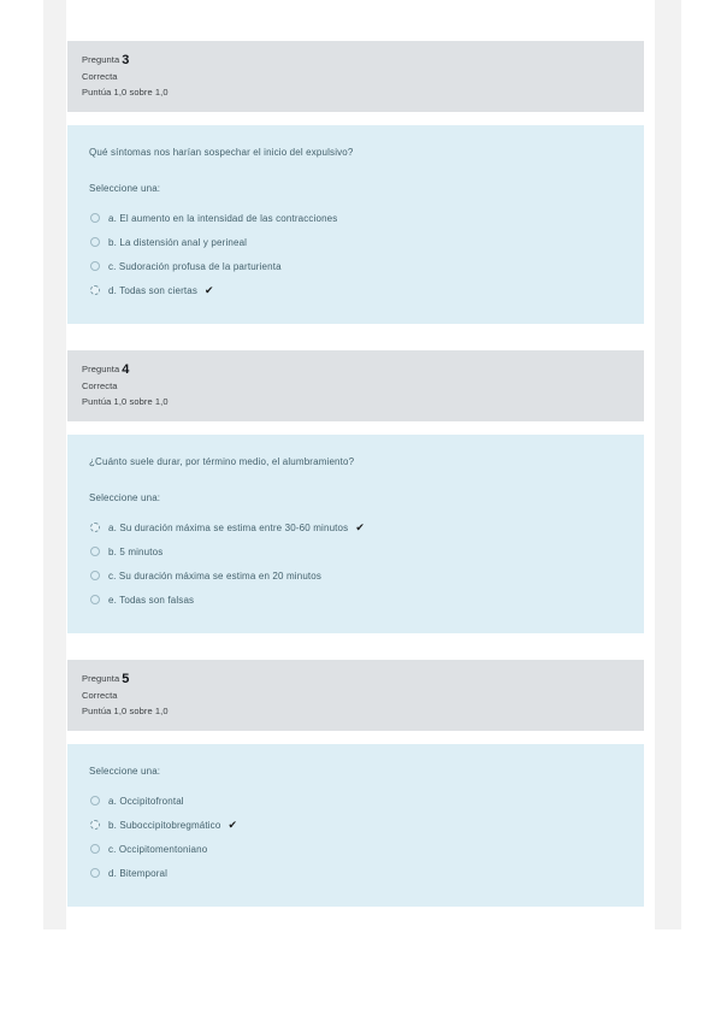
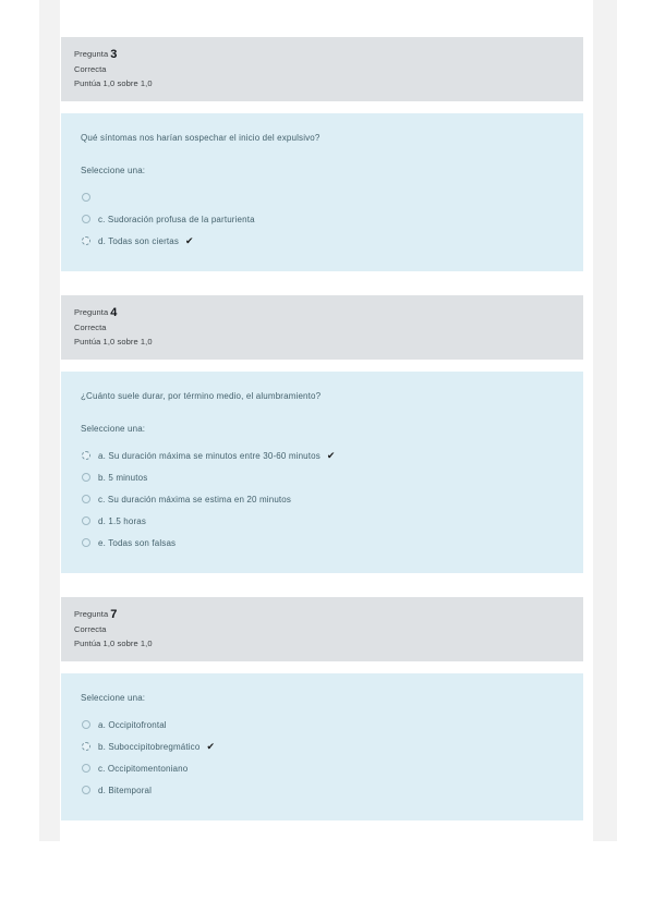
  Pregunta 3
  Correcta
  Puntúa 1,0 sobre 1,0
  Qué síntomas nos harían sospechar el inicio del expulsivo?
  Seleccione una:
- a. El aumento en la intensidad de las contracciones
- b. La distensión anal y perineal
  c. Sudoración profusa de la parturienta
  d. Todas son ciertas
  ✔
  Pregunta 4
  Correcta
  Puntúa 1,0 sobre 1,0
  ¿Cuánto suele durar, por término medio, el alumbramiento?
  Seleccione una:
- a. Su duración máxima se estima entre 30-60 minutos
+ a. Su duración máxima se minutos entre 30-60 minutos
  ✔
  b. 5 minutos
  c. Su duración máxima se estima en 20 minutos
+ d. 1.5 horas
  e. Todas son falsas
- Pregunta 5
+ Pregunta 7
  Correcta
  Puntúa 1,0 sobre 1,0
  Seleccione una:
  a. Occipitofrontal
  b. Suboccipitobregmático
  ✔
  c. Occipitomentoniano
  d. Bitemporal
